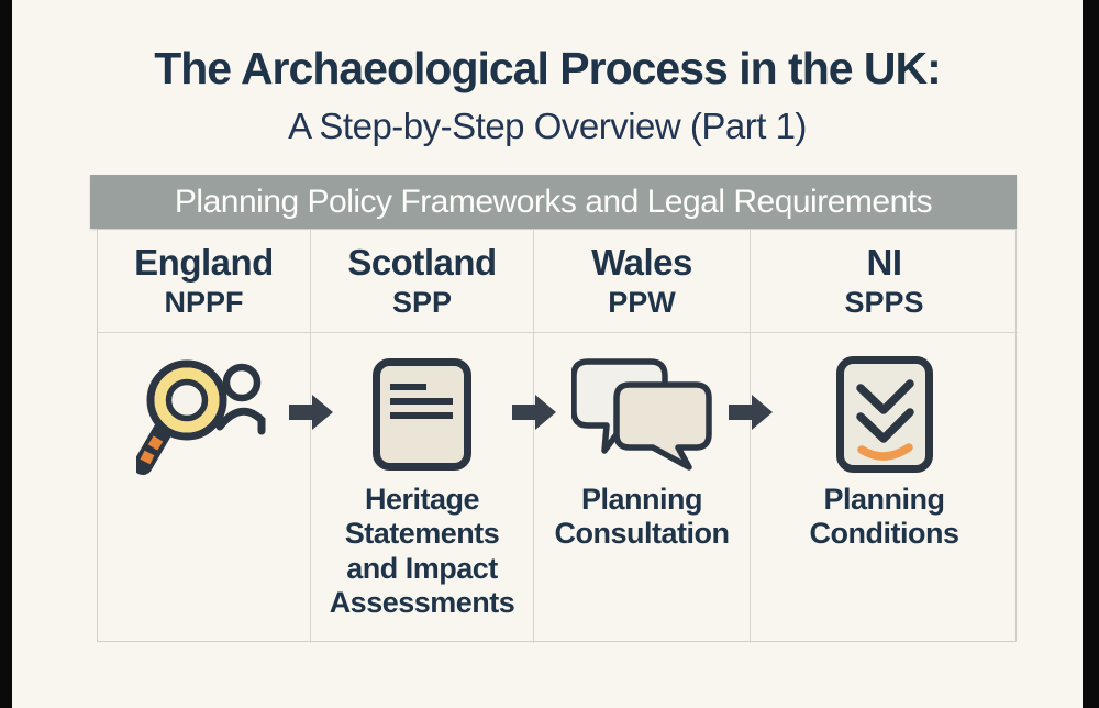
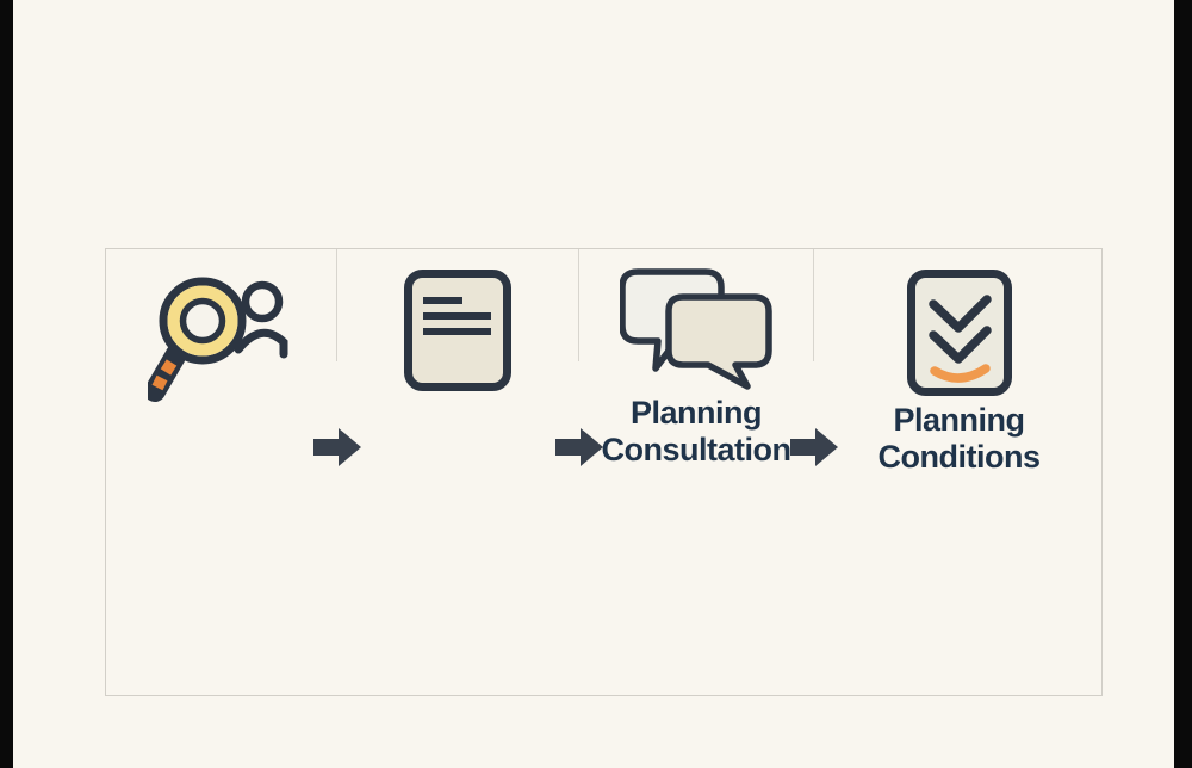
- The Archaeological Process in the UK:
- A Step-by-Step Overview (Part 1)
- Planning Policy Frameworks and Legal Requirements
- England
- NPPF
- Scotland
- SPP
- Wales
- PPW
- NI
- SPPS
- Heritage
- Statements
- and Impact
- Assessments
  Planning
  Consultation
  Planning
  Conditions
